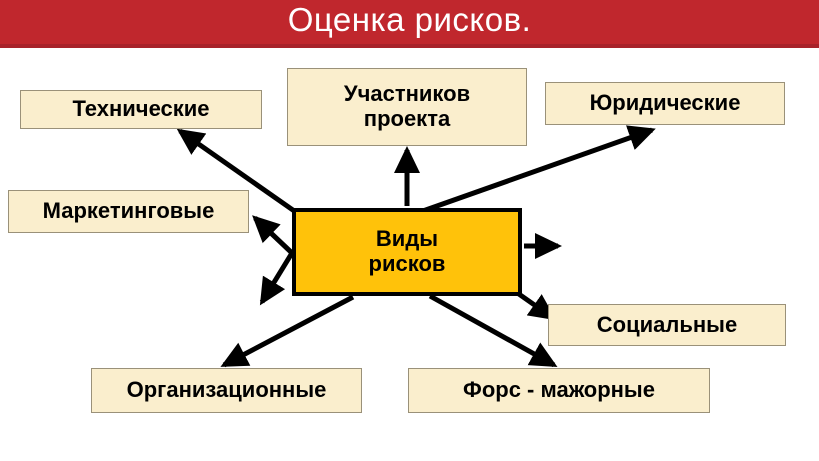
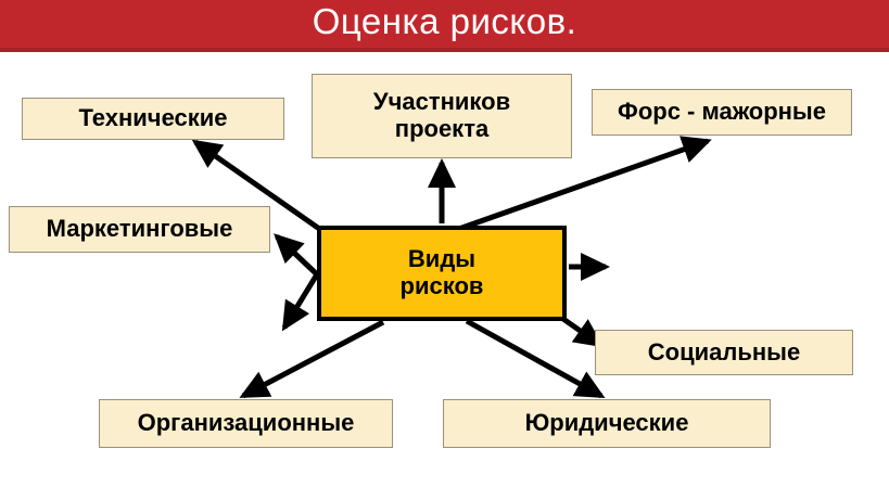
  Оценка рисков.
  Технические
  Участников
  проекта
- Юридические
+ Форс - мажорные
  Маркетинговые
  Виды
  рисков
  Социальные
  Организационные
- Форс - мажорные
+ Юридические
